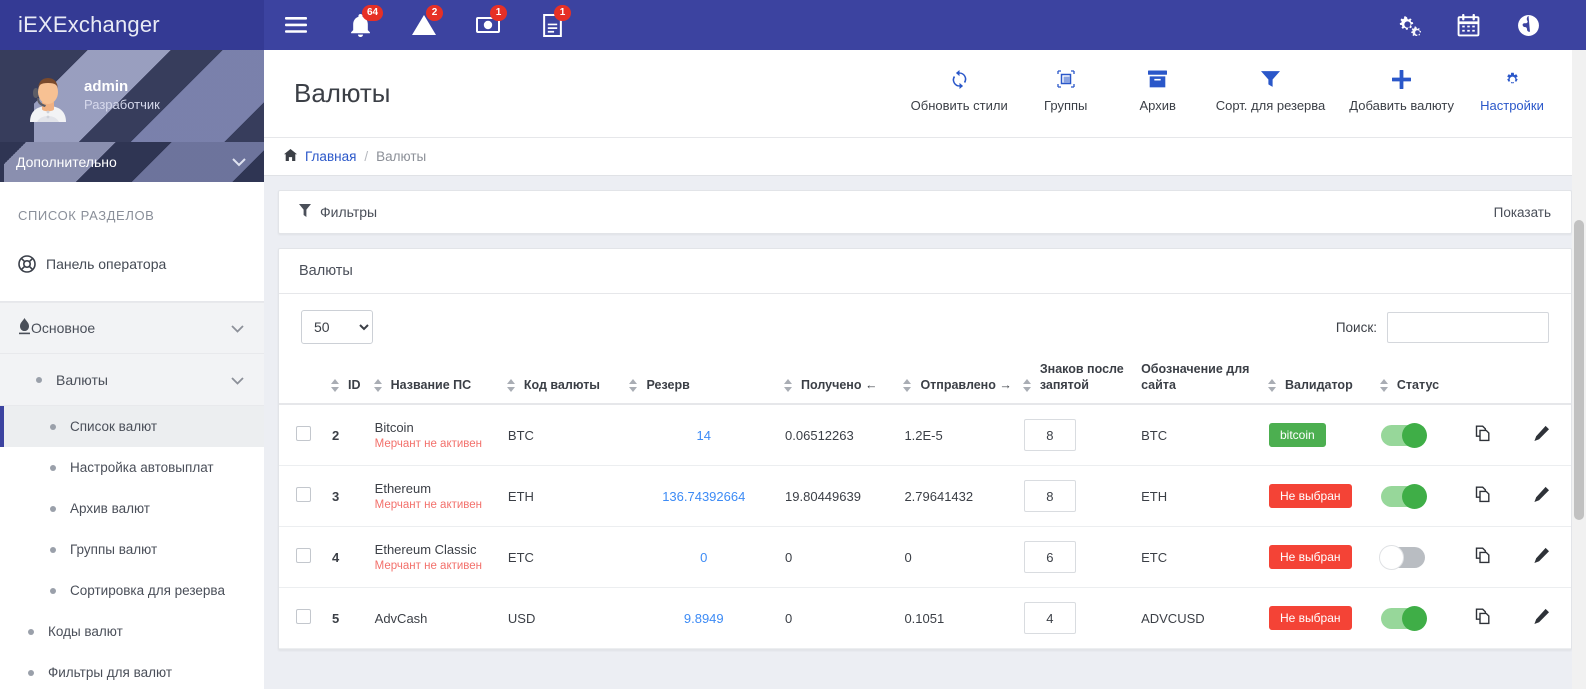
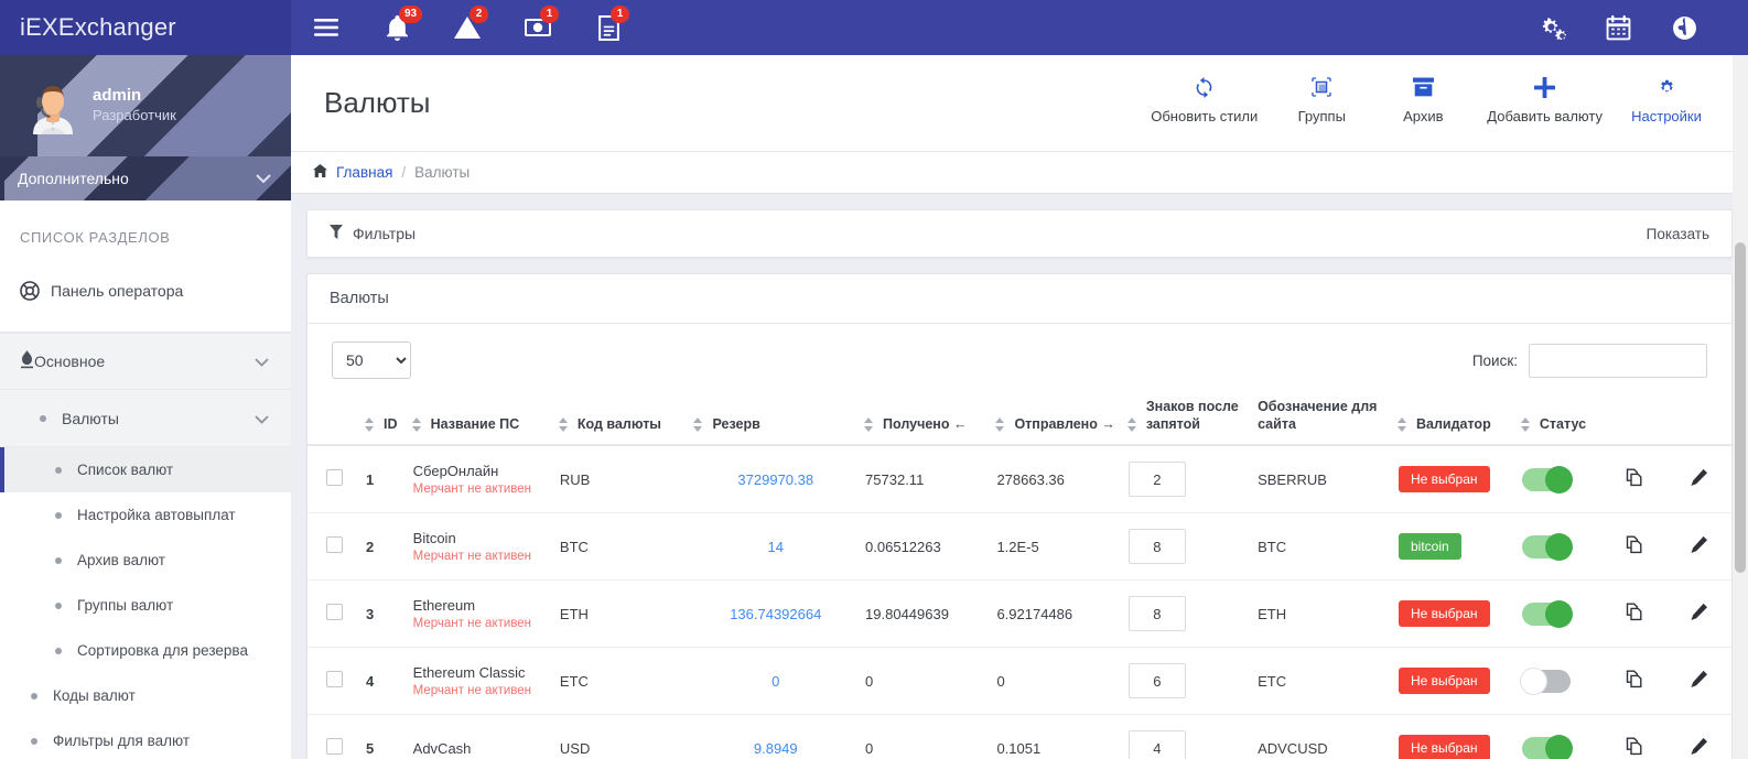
  iEXExchanger
- 64
+ 93
  2
  1
  1
  admin
  Разработчик
  Дополнительно
  СПИСОК РАЗДЕЛОВ
  Панель оператора
  Основное
  Валюты
  Список валют
  Настройка автовыплат
  Архив валют
  Группы валют
  Сортировка для резерва
  Коды валют
  Фильтры для валют
  Валюты
  Обновить стили
  Группы
  Архив
- Сорт. для резерва
  Добавить валюту
  Настройки
  Главная
  /
  Валюты
  Фильтры
  Показать
  Валюты
  50
  Поиск:
  	ID	Название ПС	Код валюты	Резерв	Получено ←	Отправлено →	Знаков после запятой	Обозначение для сайта	Валидатор	Статус
+ 	1	СберОнлайнМерчант не активен	RUB	3729970.38	75732.11	278663.36	2	SBERRUB	Не выбран
  	2	BitcoinМерчант не активен	BTC	14	0.06512263	1.2E-5	8	BTC	bitcoin
- 	3	EthereumМерчант не активен	ETH	136.74392664	19.80449639	2.79641432	8	ETH	Не выбран
+ 	3	EthereumМерчант не активен	ETH	136.74392664	19.80449639	6.92174486	8	ETH	Не выбран
  	4	Ethereum ClassicМерчант не активен	ETC	0	0	0	6	ETC	Не выбран
  	5	AdvCash	USD	9.8949	0	0.1051	4	ADVCUSD	Не выбран
